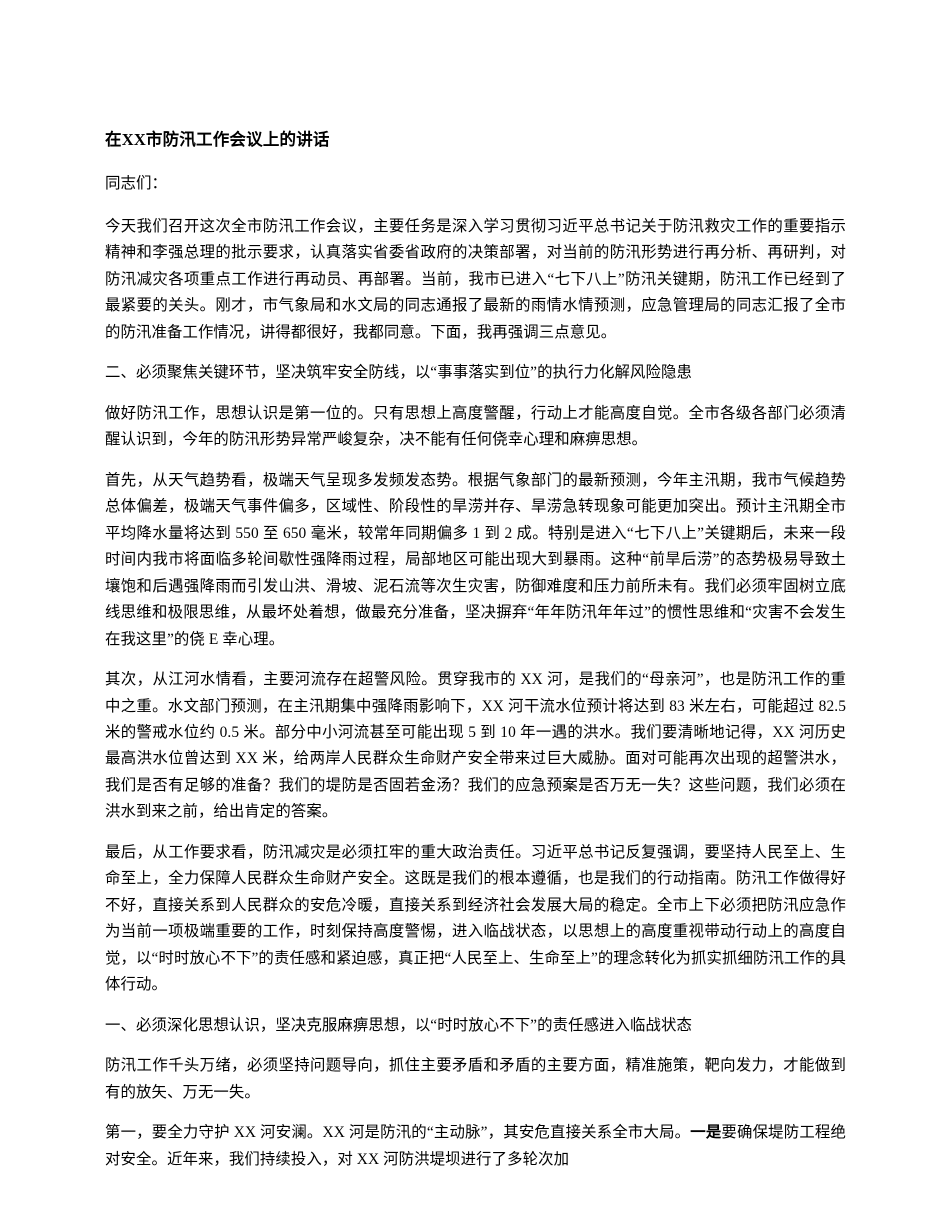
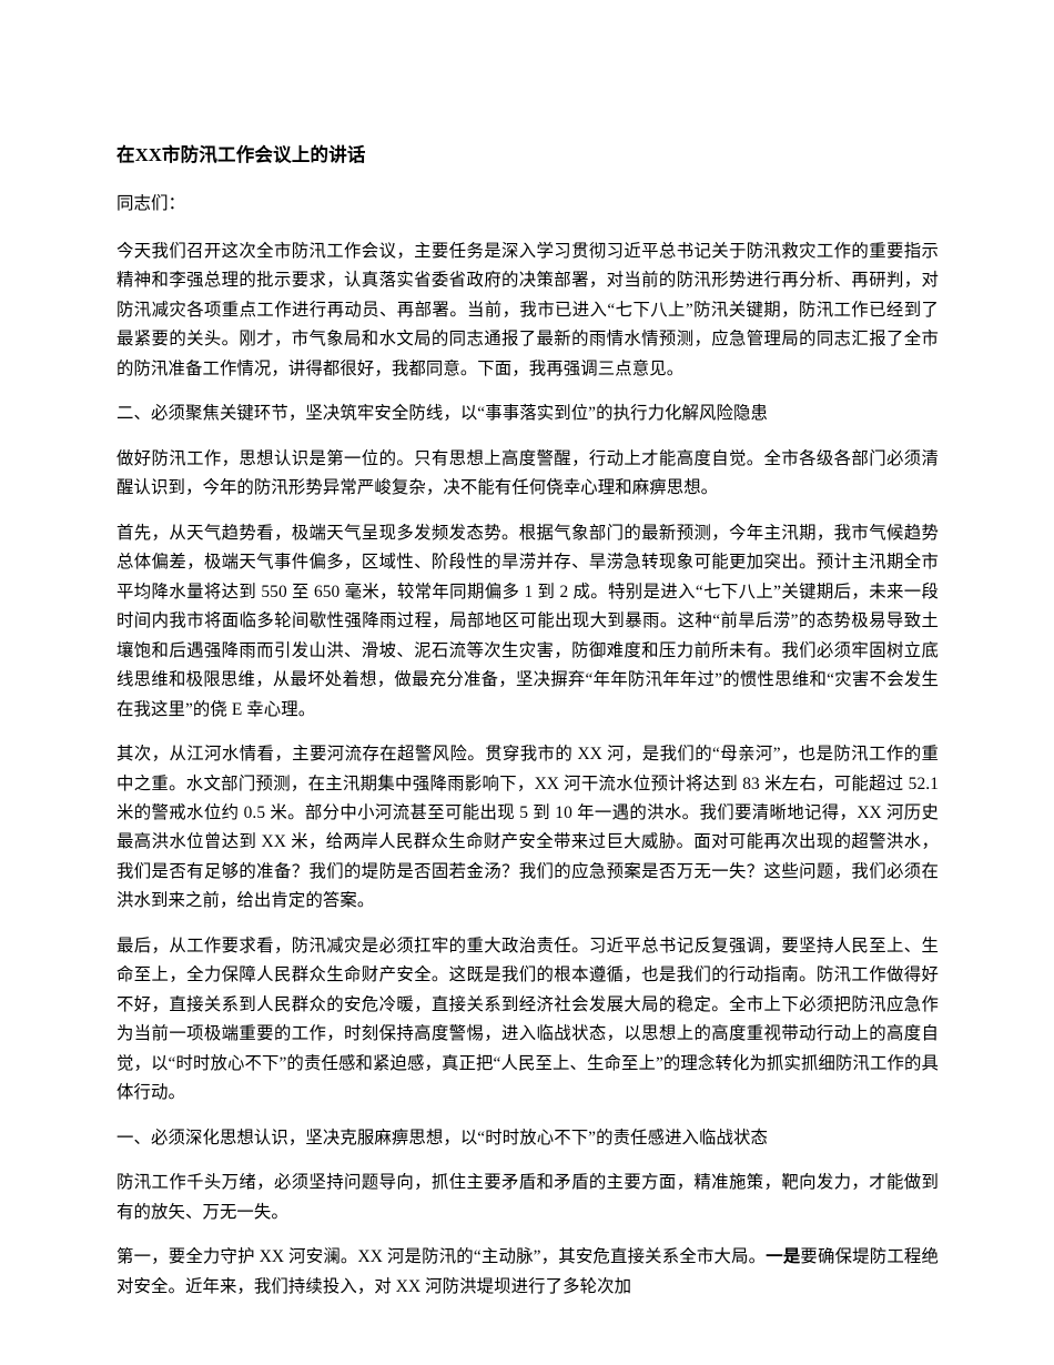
  在XX市防汛工作会议上的讲话
  同志们：
  今天我们召开这次全市防汛工作会议，主要任务是深入学习贯彻习近平总书记关于防汛救灾工作的重要指示精神和李强总理的批示要求，认真落实省委省政府的决策部署，对当前的防汛形势进行再分析、再研判，对防汛减灾各项重点工作进行再动员、再部署。当前，我市已进入“七下八上”防汛关键期，防汛工作已经到了最紧要的关头。刚才，市气象局和水文局的同志通报了最新的雨情水情预测，应急管理局的同志汇报了全市的防汛准备工作情况，讲得都很好，我都同意。下面，我再强调三点意见。
  二、必须聚焦关键环节，坚决筑牢安全防线，以“事事落实到位”的执行力化解风险隐患
  做好防汛工作，思想认识是第一位的。只有思想上高度警醒，行动上才能高度自觉。全市各级各部门必须清醒认识到，今年的防汛形势异常严峻复杂，决不能有任何侥幸心理和麻痹思想。
  首先，从天气趋势看，极端天气呈现多发频发态势。根据气象部门的最新预测，今年主汛期，我市气候趋势总体偏差，极端天气事件偏多，区域性、阶段性的旱涝并存、旱涝急转现象可能更加突出。预计主汛期全市平均降水量将达到 550 至 650 毫米，较常年同期偏多 1 到 2 成。特别是进入“七下八上”关键期后，未来一段时间内我市将面临多轮间歇性强降雨过程，局部地区可能出现大到暴雨。这种“前旱后涝”的态势极易导致土壤饱和后遇强降雨而引发山洪、滑坡、泥石流等次生灾害，防御难度和压力前所未有。我们必须牢固树立底线思维和极限思维，从最坏处着想，做最充分准备，坚决摒弃“年年防汛年年过”的惯性思维和“灾害不会发生在我这里”的侥 E 幸心理。
- 其次，从江河水情看，主要河流存在超警风险。贯穿我市的 XX 河，是我们的“母亲河”，也是防汛工作的重中之重。水文部门预测，在主汛期集中强降雨影响下，XX 河干流水位预计将达到 83 米左右，可能超过 82.5 米的警戒水位约 0.5 米。部分中小河流甚至可能出现 5 到 10 年一遇的洪水。我们要清晰地记得，XX 河历史最高洪水位曾达到 XX 米，给两岸人民群众生命财产安全带来过巨大威胁。面对可能再次出现的超警洪水，我们是否有足够的准备？我们的堤防是否固若金汤？我们的应急预案是否万无一失？这些问题，我们必须在洪水到来之前，给出肯定的答案。
+ 其次，从江河水情看，主要河流存在超警风险。贯穿我市的 XX 河，是我们的“母亲河”，也是防汛工作的重中之重。水文部门预测，在主汛期集中强降雨影响下，XX 河干流水位预计将达到 83 米左右，可能超过 52.1 米的警戒水位约 0.5 米。部分中小河流甚至可能出现 5 到 10 年一遇的洪水。我们要清晰地记得，XX 河历史最高洪水位曾达到 XX 米，给两岸人民群众生命财产安全带来过巨大威胁。面对可能再次出现的超警洪水，我们是否有足够的准备？我们的堤防是否固若金汤？我们的应急预案是否万无一失？这些问题，我们必须在洪水到来之前，给出肯定的答案。
  最后，从工作要求看，防汛减灾是必须扛牢的重大政治责任。习近平总书记反复强调，要坚持人民至上、生命至上，全力保障人民群众生命财产安全。这既是我们的根本遵循，也是我们的行动指南。防汛工作做得好不好，直接关系到人民群众的安危冷暖，直接关系到经济社会发展大局的稳定。全市上下必须把防汛应急作为当前一项极端重要的工作，时刻保持高度警惕，进入临战状态，以思想上的高度重视带动行动上的高度自觉，以“时时放心不下”的责任感和紧迫感，真正把“人民至上、生命至上”的理念转化为抓实抓细防汛工作的具体行动。
  一、必须深化思想认识，坚决克服麻痹思想，以“时时放心不下”的责任感进入临战状态
  防汛工作千头万绪，必须坚持问题导向，抓住主要矛盾和矛盾的主要方面，精准施策，靶向发力，才能做到有的放矢、万无一失。
  第一，要全力守护 XX 河安澜。XX 河是防汛的“主动脉”，其安危直接关系全市大局。一是要确保堤防工程绝对安全。近年来，我们持续投入，对 XX 河防洪堤坝进行了多轮次加
